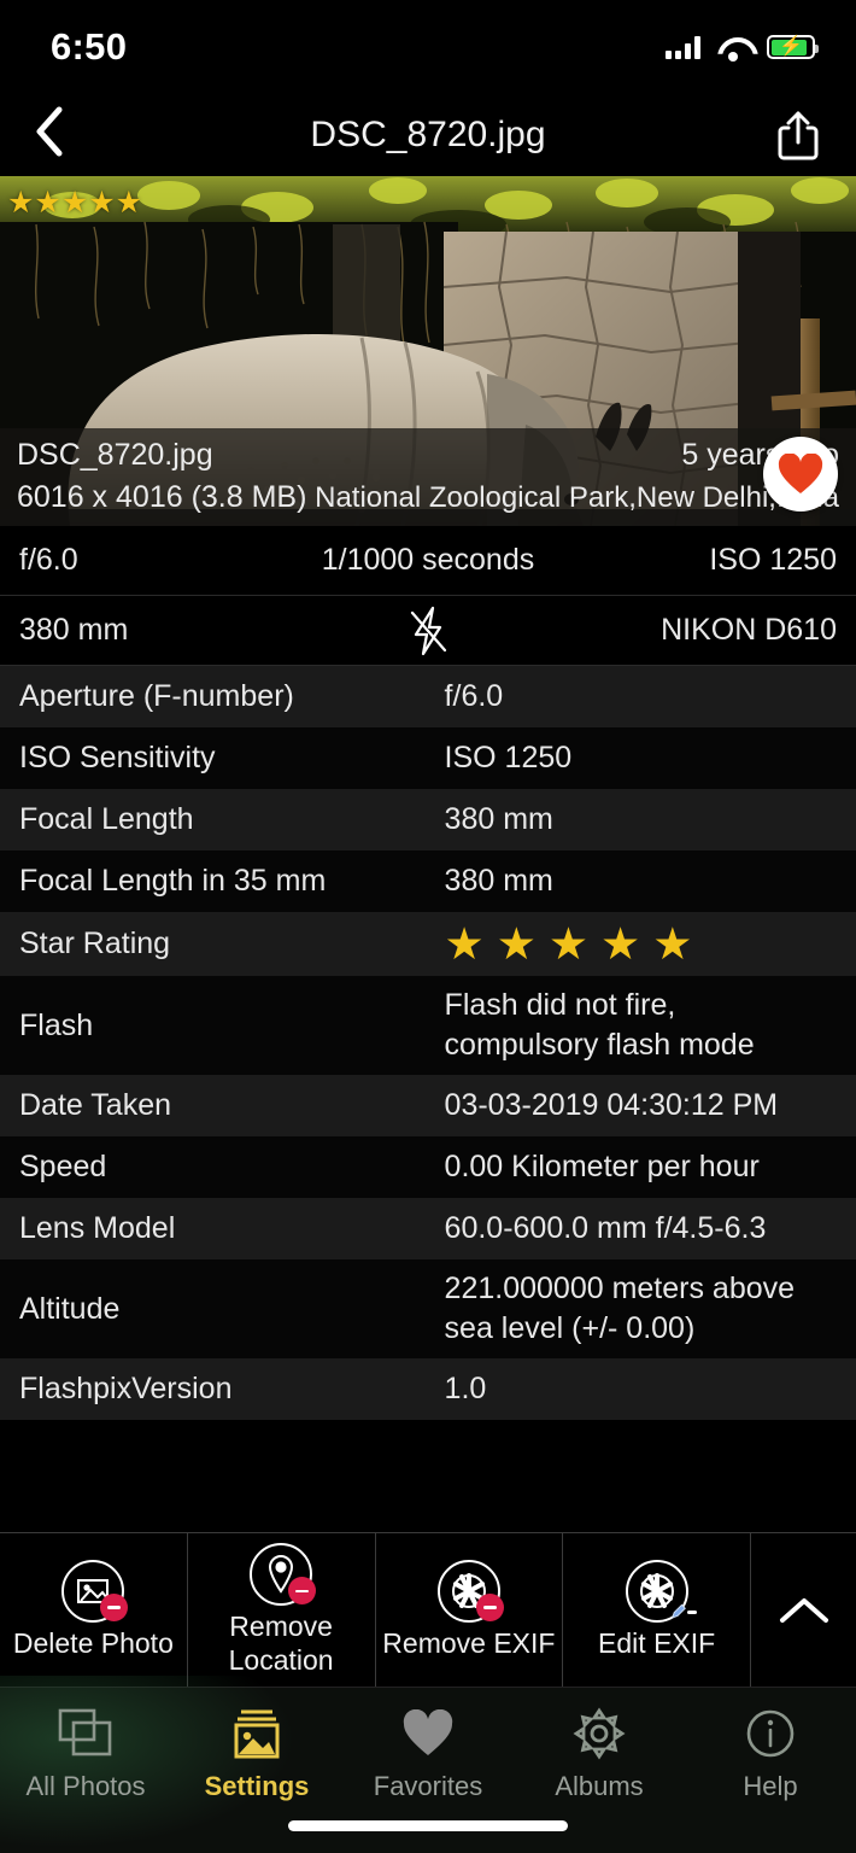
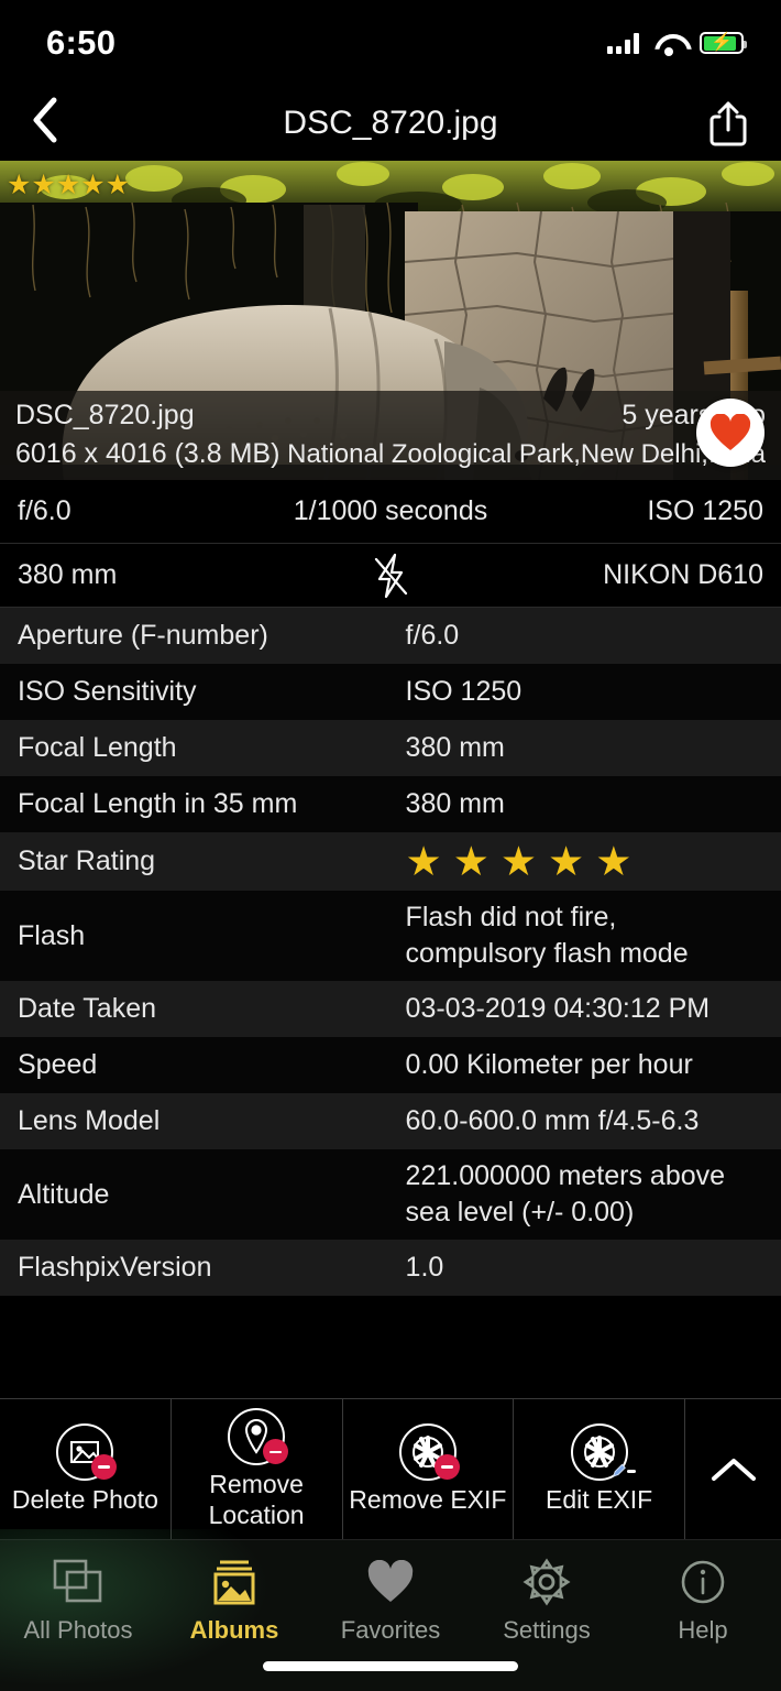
  6:50
  ⚡
  DSC_8720.jpg
  ★★★★★
  DSC_8720.jpg
  6016 x 4016 (3.8 MB)
  National Zoological Park,New Delhia
  f/6.0
  1/1000 seconds
  ISO 1250
  380 mm
  NIKON D610
  Aperture (F-number)
  f/6.0
  ISO Sensitivity
  ISO 1250
  Focal Length
  380 mm
  Focal Length in 35 mm
  380 mm
  Star Rating
  ★★★★★
  Flash
  Flash did not fire, compulsory flash mode
  Date Taken
  03-03-2019 04:30:12 PM
  Speed
  0.00 Kilometer per hour
  Lens Model
  60.0-600.0 mm f/4.5-6.3
  Altitude
  221.000000 meters above sea level (+/- 0.00)
  FlashpixVersion
  1.0
  Delete Photo
  Remove Location
  Remove EXIF
  Edit EXIF
  All Photos
- Settings
+ Albums
  Favorites
- Albums
+ Settings
  Help
